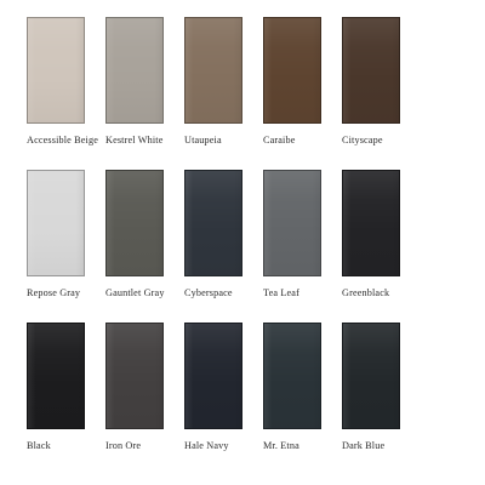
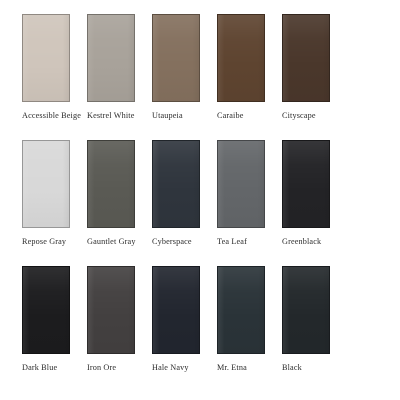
  Accessible Beige
  Kestrel White
  Utaupeia
  Caraibe
  Cityscape
  Repose Gray
  Gauntlet Gray
  Cyberspace
  Tea Leaf
  Greenblack
- Black
+ Dark Blue
  Iron Ore
  Hale Navy
  Mr. Etna
- Dark Blue
+ Black
